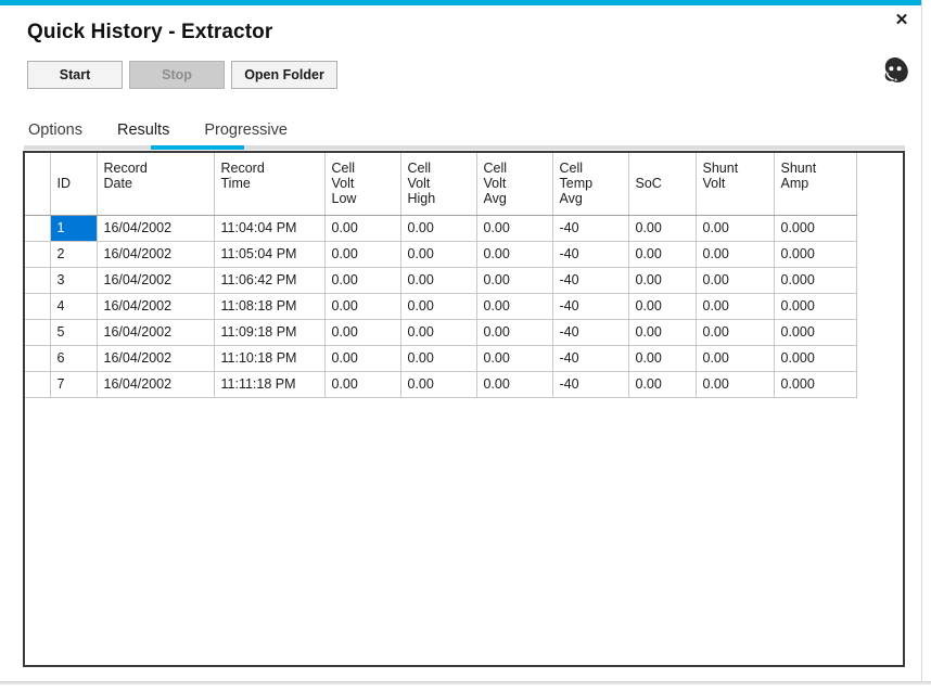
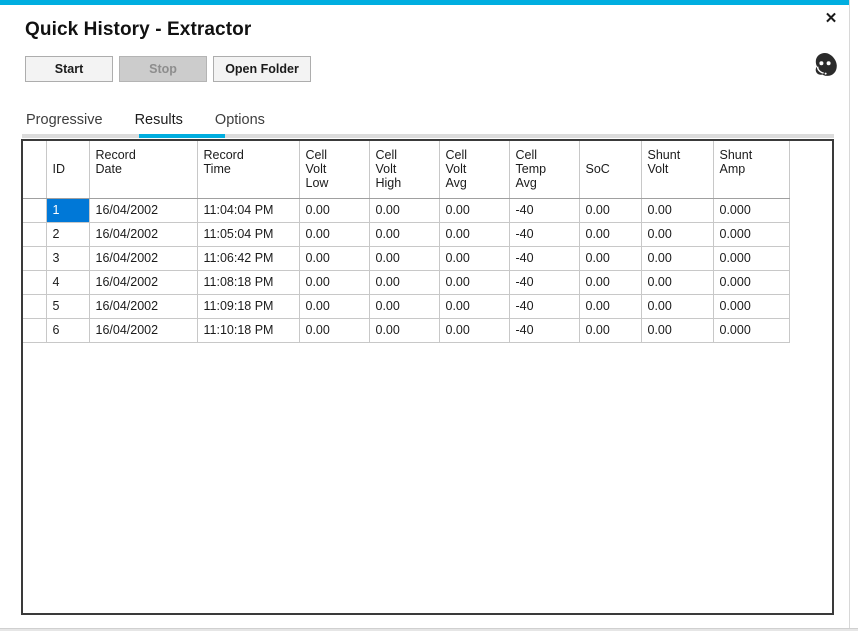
  ✕
  Quick History - Extractor
  Start
  Stop
  Open Folder
- Options
+ Progressive
  Results
- Progressive
+ Options
  	ID	Record Date	Record Time	Cell Volt Low	Cell Volt High	Cell Volt Avg	Cell Temp Avg	SoC	Shunt Volt	Shunt Amp
  	1	16/04/2002	11:04:04 PM	0.00	0.00	0.00	-40	0.00	0.00	0.000
  	2	16/04/2002	11:05:04 PM	0.00	0.00	0.00	-40	0.00	0.00	0.000
  	3	16/04/2002	11:06:42 PM	0.00	0.00	0.00	-40	0.00	0.00	0.000
  	4	16/04/2002	11:08:18 PM	0.00	0.00	0.00	-40	0.00	0.00	0.000
  	5	16/04/2002	11:09:18 PM	0.00	0.00	0.00	-40	0.00	0.00	0.000
  	6	16/04/2002	11:10:18 PM	0.00	0.00	0.00	-40	0.00	0.00	0.000
- 	7	16/04/2002	11:11:18 PM	0.00	0.00	0.00	-40	0.00	0.00	0.000
